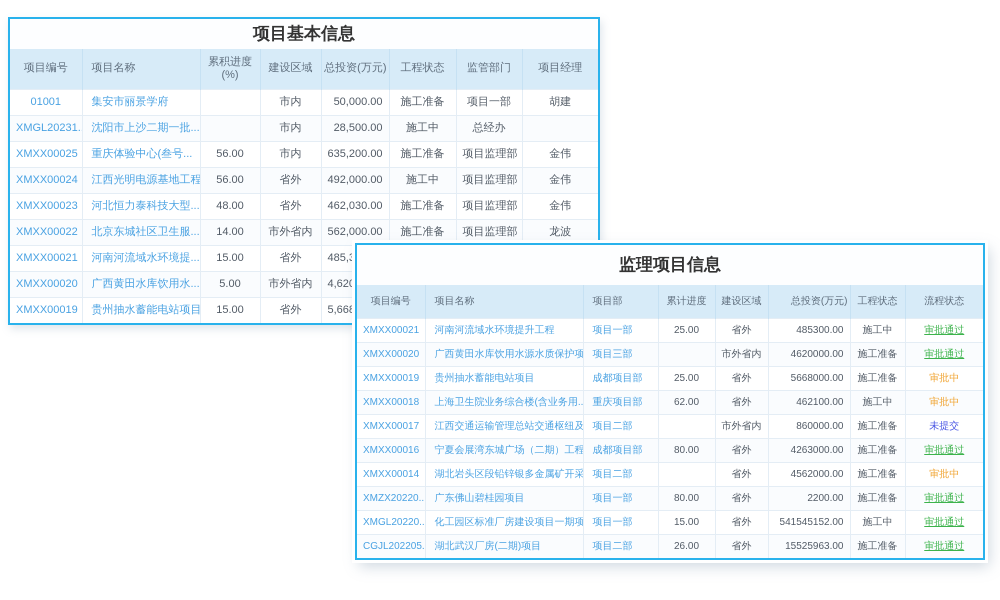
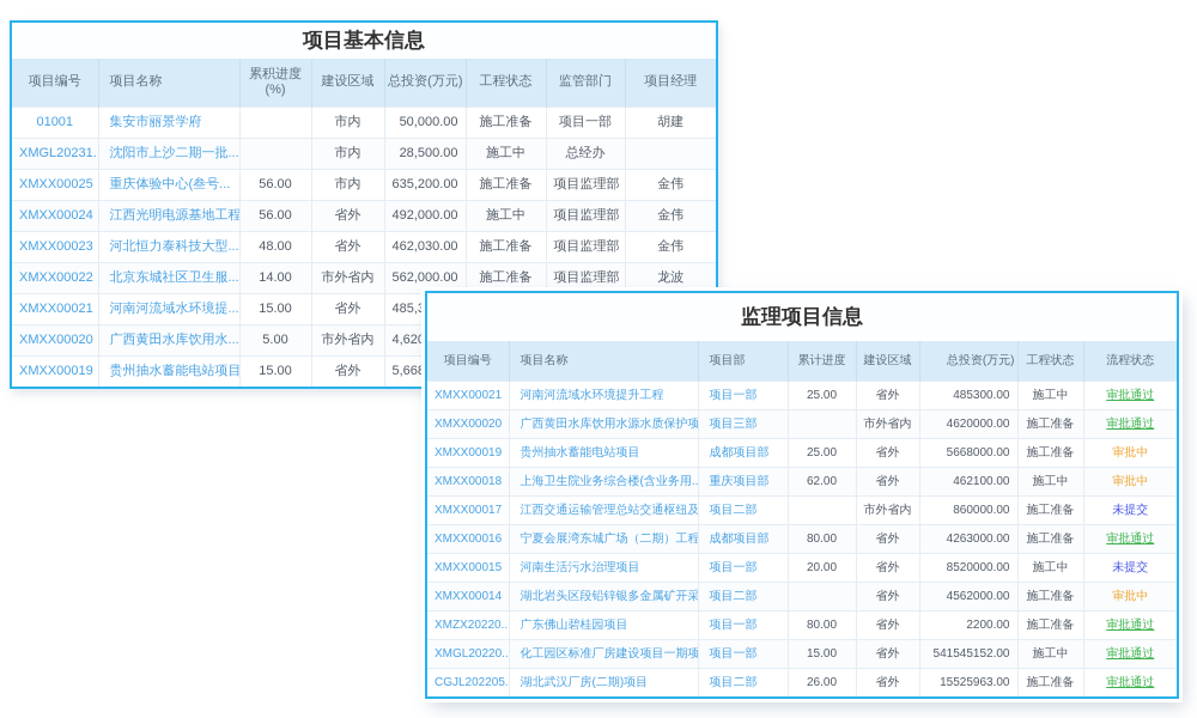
  项目基本信息
  项目编号	项目名称	累积进度(%)	建设区域	总投资(万元)	工程状态	监管部门	项目经理
  01001	集安市丽景学府		市内	50,000.00	施工准备	项目一部	胡建
  XMGL20231.	沈阳市上沙二期一批...		市内	28,500.00	施工中	总经办
  XMXX00025	重庆体验中心(叁号...	56.00	市内	635,200.00	施工准备	项目监理部	金伟
  XMXX00024	江西光明电源基地工程	56.00	省外	492,000.00	施工中	项目监理部	金伟
  XMXX00023	河北恒力泰科技大型...	48.00	省外	462,030.00	施工准备	项目监理部	金伟
  XMXX00022	北京东城社区卫生服...	14.00	市外省内	562,000.00	施工准备	项目监理部	龙波
  XMXX00021	河南河流域水环境提...	15.00	省外	485,3
  XMXX00020	广西黄田水库饮用水...	5.00	市外省内	4,620
  XMXX00019	贵州抽水蓄能电站项目	15.00	省外	5,668
  监理项目信息
  项目编号	项目名称	项目部	累计进度	建设区域	总投资(万元)	工程状态	流程状态
  XMXX00021	河南河流域水环境提升工程	项目一部	25.00	省外	485300.00	施工中	审批通过
  XMXX00020	广西黄田水库饮用水源水质保护项	项目三部		市外省内	4620000.00	施工准备	审批通过
  XMXX00019	贵州抽水蓄能电站项目	成都项目部	25.00	省外	5668000.00	施工准备	审批中
  XMXX00018	上海卫生院业务综合楼(含业务用..	重庆项目部	62.00	省外	462100.00	施工中	审批中
  XMXX00017	江西交通运输管理总站交通枢纽及	项目二部		市外省内	860000.00	施工准备	未提交
  XMXX00016	宁夏会展湾东城广场（二期）工程	成都项目部	80.00	省外	4263000.00	施工准备	审批通过
+ XMXX00015	河南生活污水治理项目	项目一部	20.00	省外	8520000.00	施工中	未提交
  XMXX00014	湖北岩头区段铅锌银多金属矿开采	项目二部		省外	4562000.00	施工准备	审批中
  XMZX20220..	广东佛山碧桂园项目	项目一部	80.00	省外	2200.00	施工准备	审批通过
  XMGL20220..	化工园区标准厂房建设项目一期项	项目一部	15.00	省外	541545152.00	施工中	审批通过
  CGJL202205.	湖北武汉厂房(二期)项目	项目二部	26.00	省外	15525963.00	施工准备	审批通过
